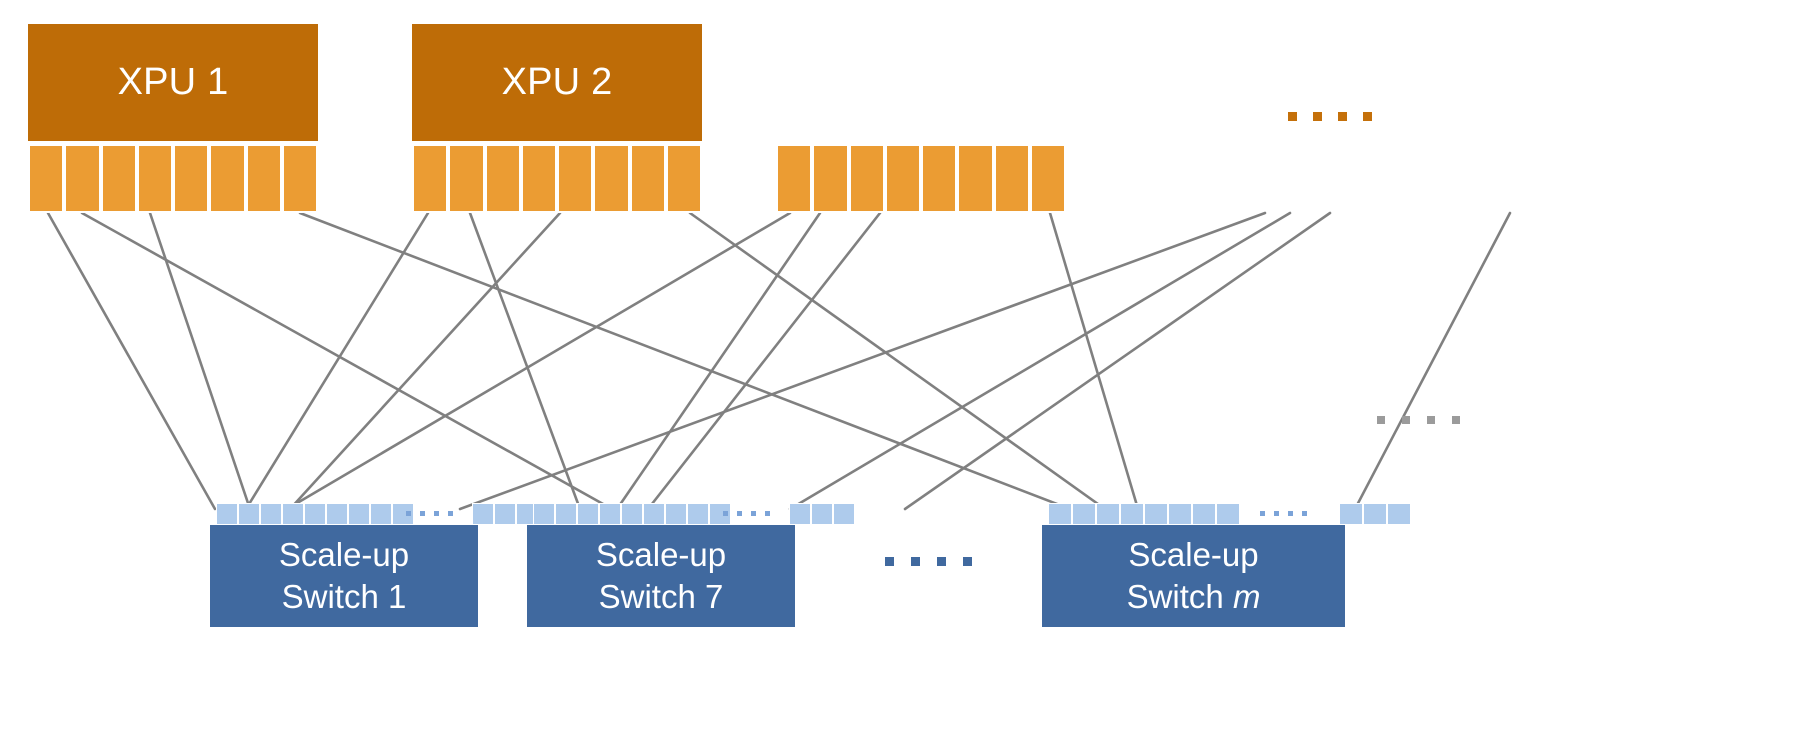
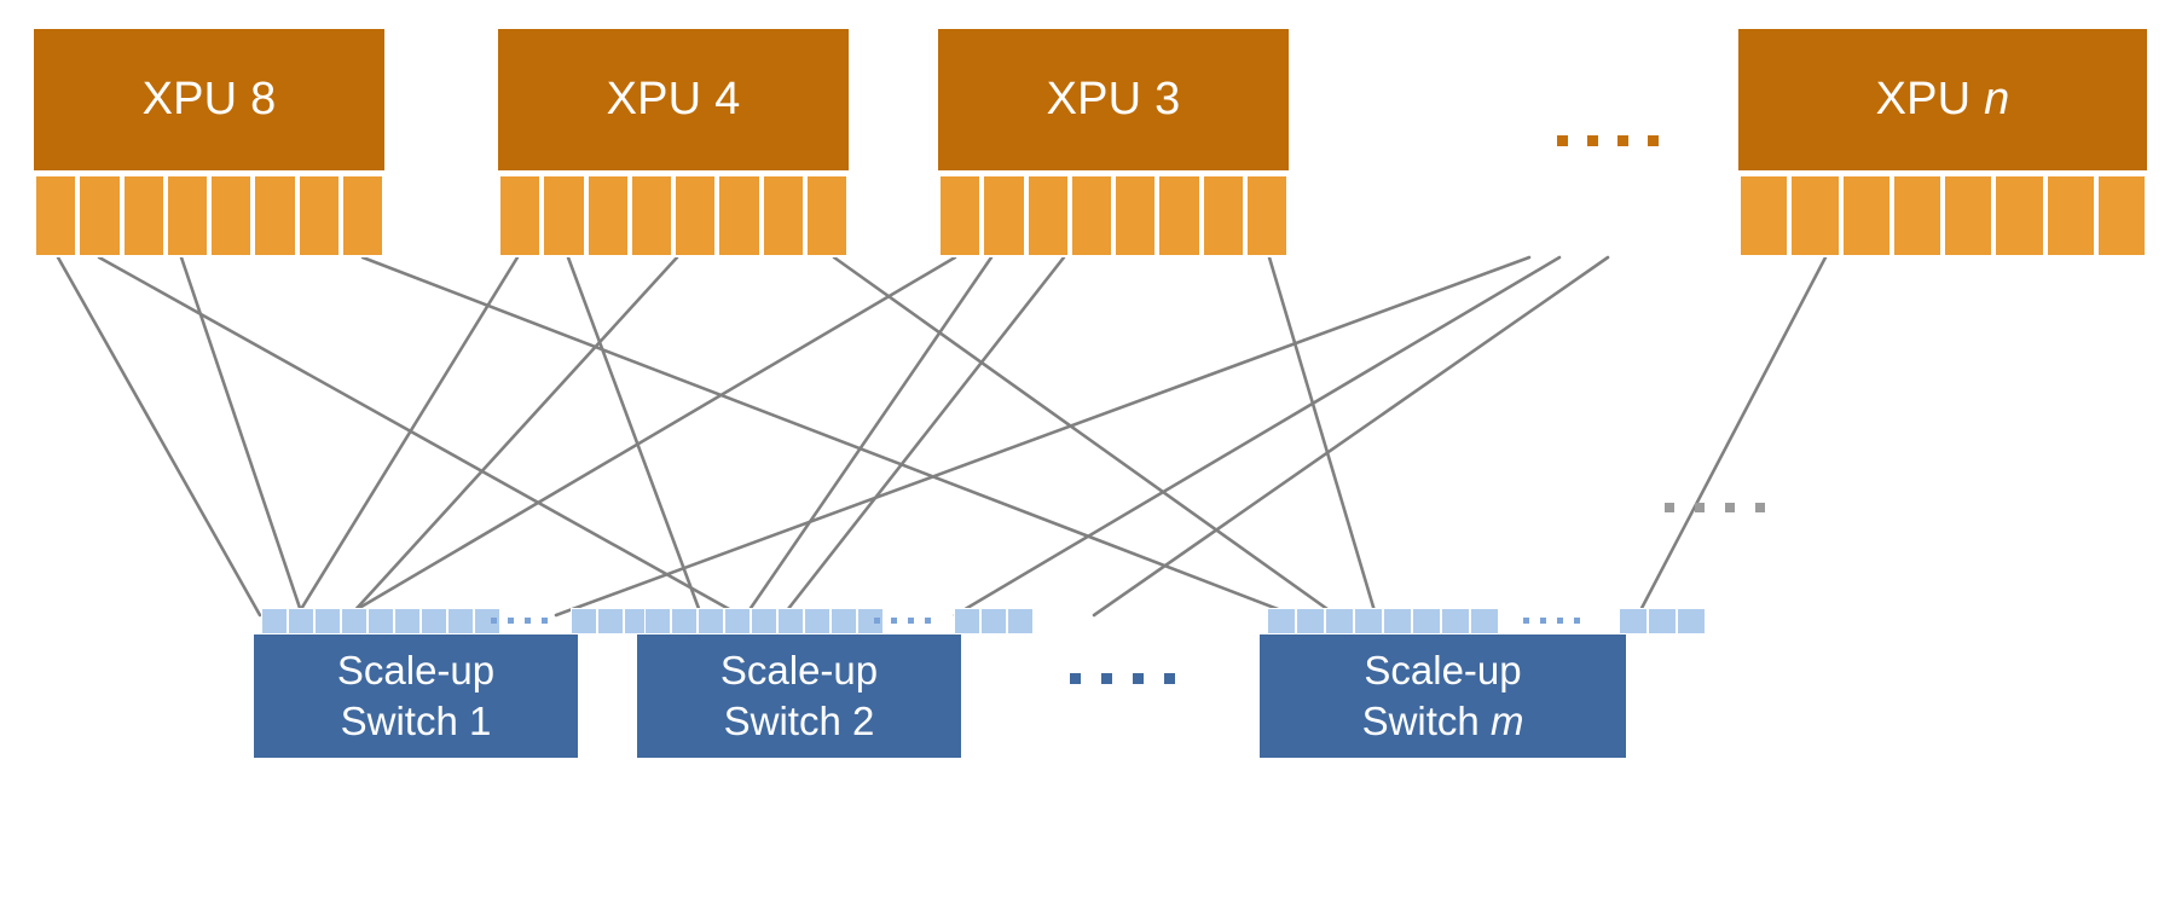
- XPU 1
+ XPU 8
- XPU 2
+ XPU 4
+ XPU 3
+ XPU n
  Scale-up
  Switch 1
  Scale-up
- Switch 7
+ Switch 2
  Scale-up
  Switch m
